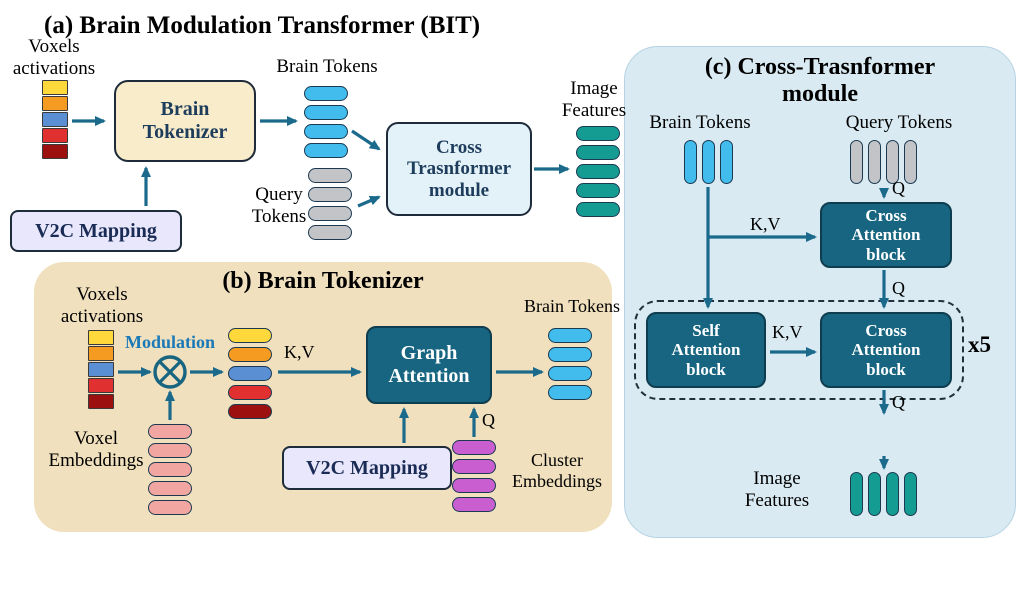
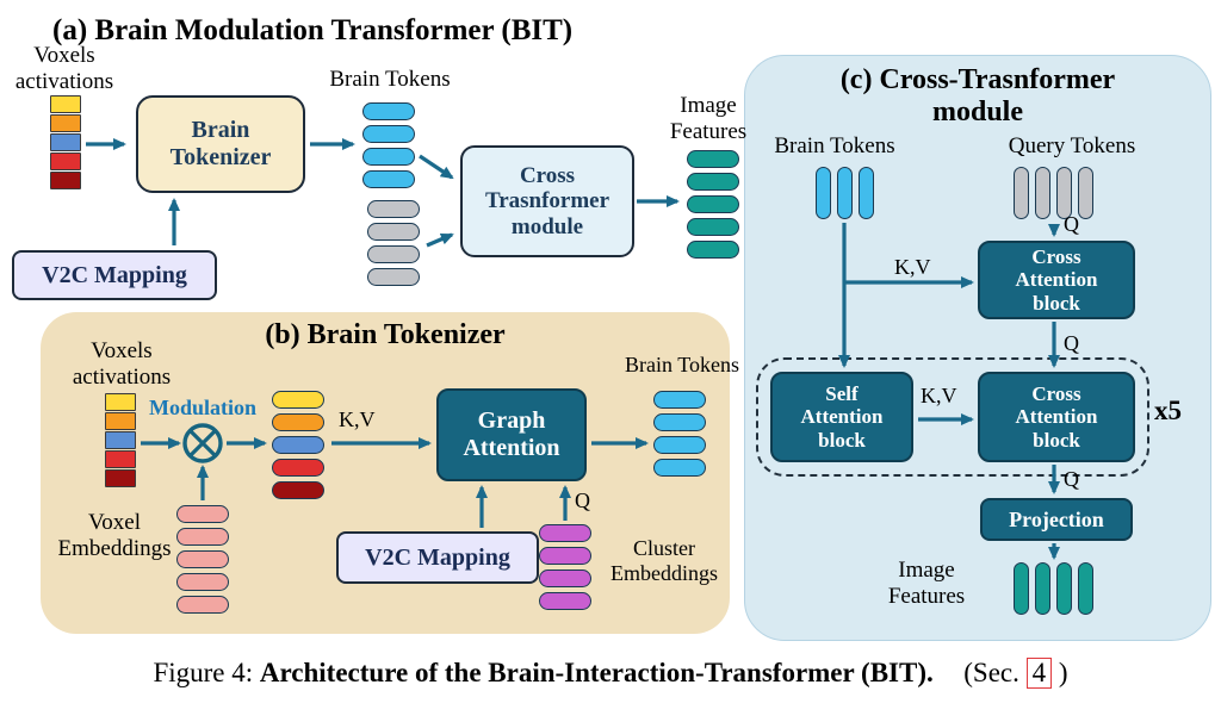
  (a) Brain Modulation Transformer (BIT)
  Voxels
  activations
  Brain
  Tokenizer
  V2C Mapping
  Brain Tokens
- Query
- Tokens
  Cross
  Trasnformer
  module
  Image
  Features
  (b) Brain Tokenizer
  Voxels
  activations
  Modulation
  K,V
  Graph
  Attention
  Brain Tokens
  Voxel
  Embeddings
  V2C Mapping
  Q
  Cluster
  Embeddings
  (c) Cross-Trasnformer
  module
  Brain Tokens
  Query Tokens
  Q
  Cross
  Attention
  block
  K,V
  Q
  Self
  Attention
  block
  K,V
  Cross
  Attention
  block
  x5
  Q
+ Projection
  Image
  Features
+ Figure 4: Architecture of the Brain-Interaction-Transformer (BIT). (Sec. 4 )
